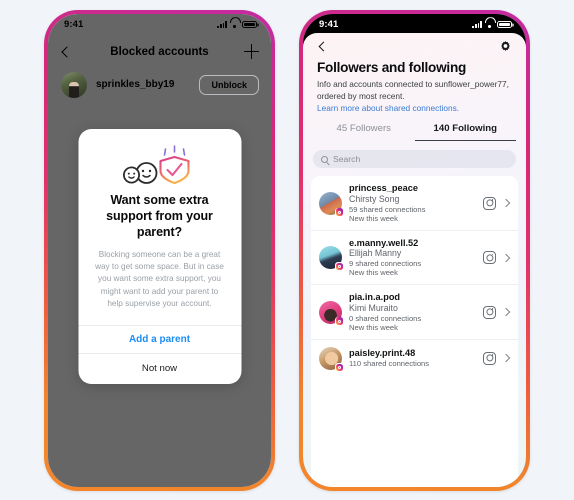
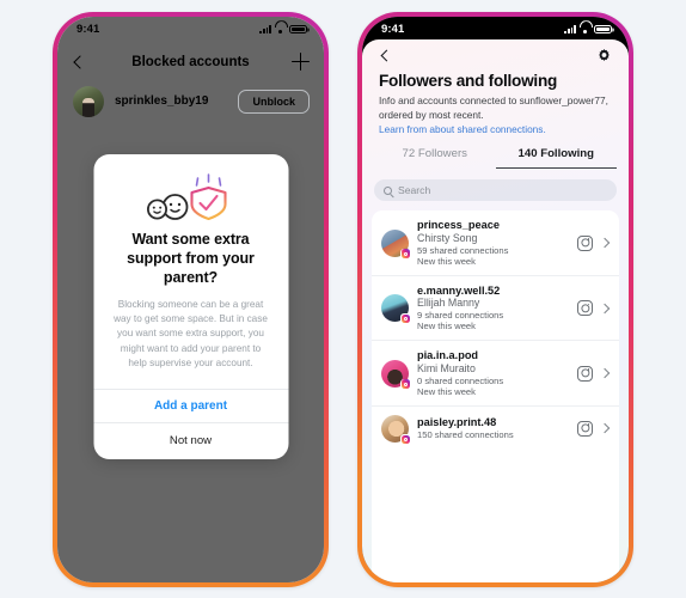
  9:41
  Blocked accounts
  sprinkles_bby19
  Unblock
  Want some extra support from your parent?
  Blocking someone can be a great way to get some space. But in case you want some extra support, you might want to add your parent to help supervise your account.
  Add a parent
  Not now
  9:41
  Followers and following
  Info and accounts connected to sunflower_power77, ordered by most recent.
- Learn more about shared connections.
+ Learn from about shared connections.
- 45 Followers
+ 72 Followers
  140 Following
  Search
  princess_peace
  Chirsty Song
  59 shared connections
  New this week
  e.manny.well.52
  Ellijah Manny
  9 shared connections
  New this week
  pia.in.a.pod
  Kimi Muraito
  0 shared connections
  New this week
  paisley.print.48
- 110 shared connections
+ 150 shared connections
